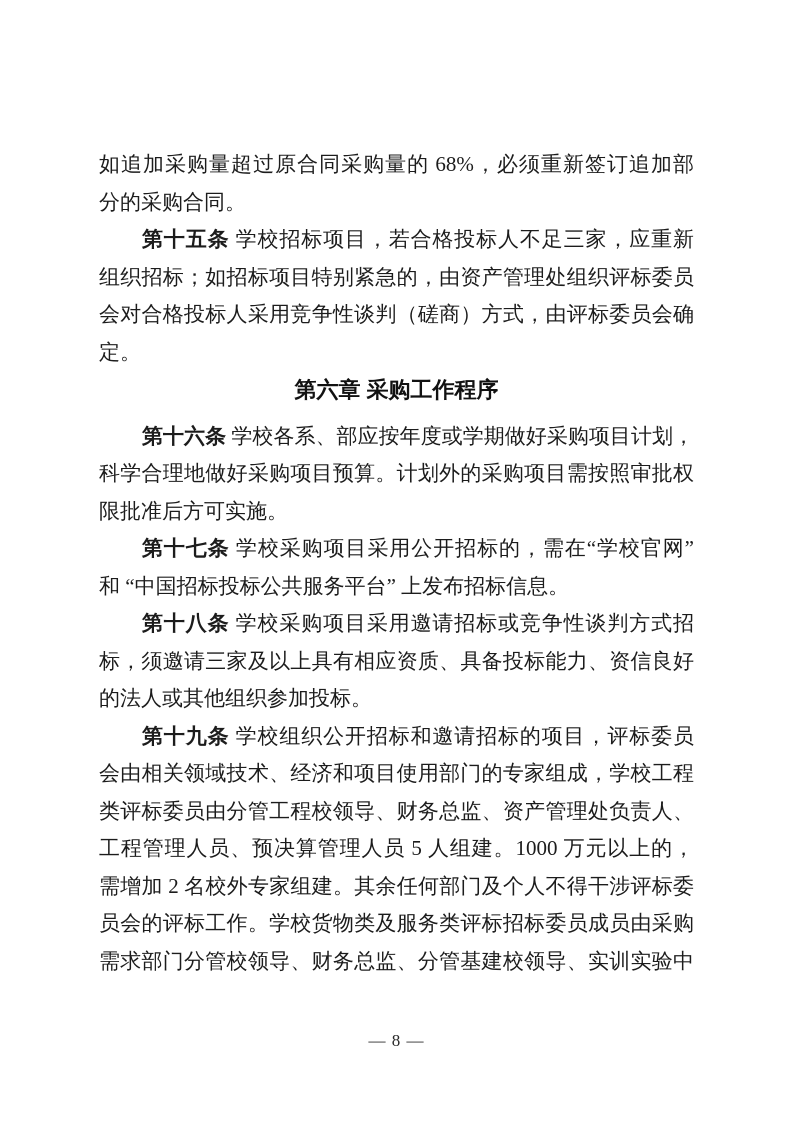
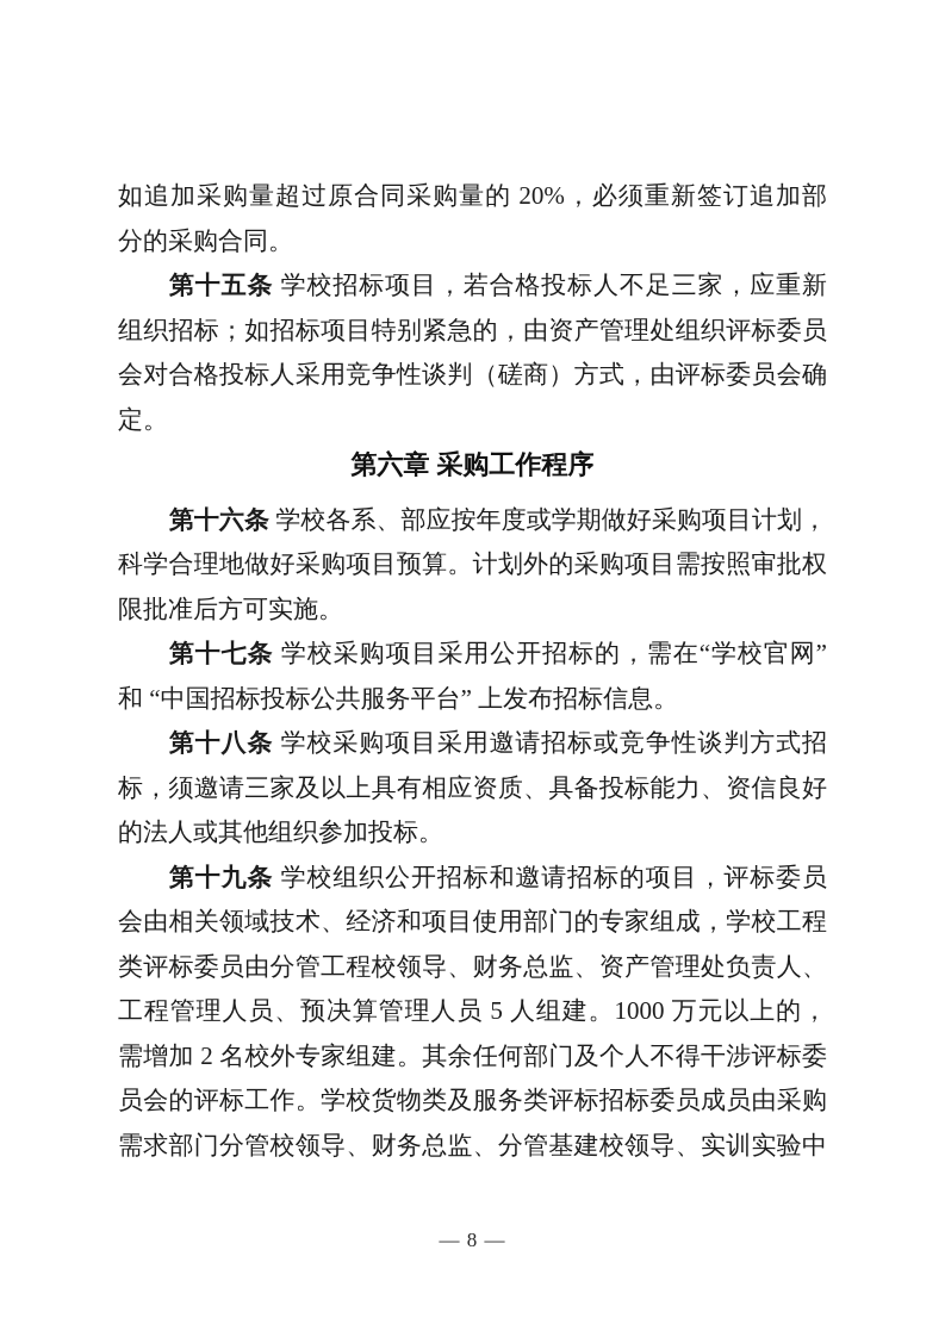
- 如追加采购量超过原合同采购量的 68%，必须重新签订追加部
+ 如追加采购量超过原合同采购量的 20%，必须重新签订追加部
  分的采购合同。
  第十五条 学校招标项目，若合格投标人不足三家，应重新
  组织招标；如招标项目特别紧急的，由资产管理处组织评标委员
  会对合格投标人采用竞争性谈判（磋商）方式，由评标委员会确
  定。
  第六章 采购工作程序
  第十六条 学校各系、部应按年度或学期做好采购项目计划，
  科学合理地做好采购项目预算。计划外的采购项目需按照审批权
  限批准后方可实施。
  第十七条 学校采购项目采用公开招标的，需在“学校官网”
  和 “中国招标投标公共服务平台” 上发布招标信息。
  第十八条 学校采购项目采用邀请招标或竞争性谈判方式招
  标，须邀请三家及以上具有相应资质、具备投标能力、资信良好
  的法人或其他组织参加投标。
  第十九条 学校组织公开招标和邀请招标的项目，评标委员
  会由相关领域技术、经济和项目使用部门的专家组成，学校工程
  类评标委员由分管工程校领导、财务总监、资产管理处负责人、
  工程管理人员、预决算管理人员 5 人组建。1000 万元以上的，
  需增加 2 名校外专家组建。其余任何部门及个人不得干涉评标委
  员会的评标工作。学校货物类及服务类评标招标委员成员由采购
  需求部门分管校领导、财务总监、分管基建校领导、实训实验中
  — 8 —
